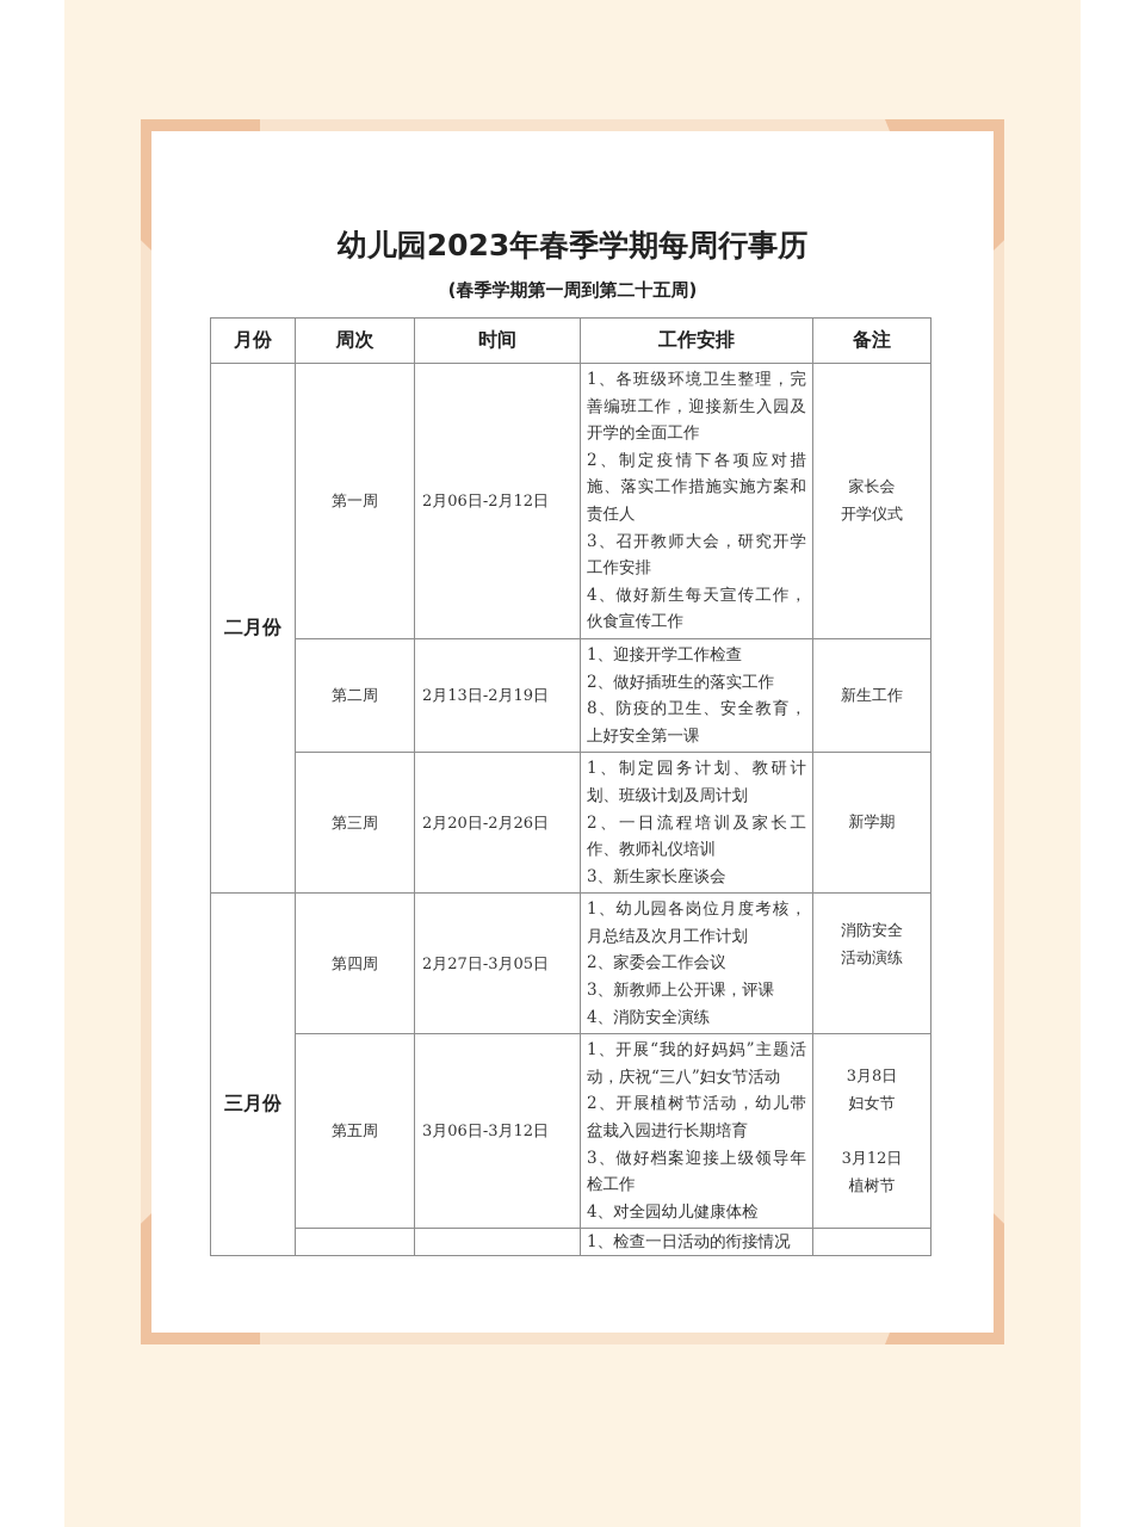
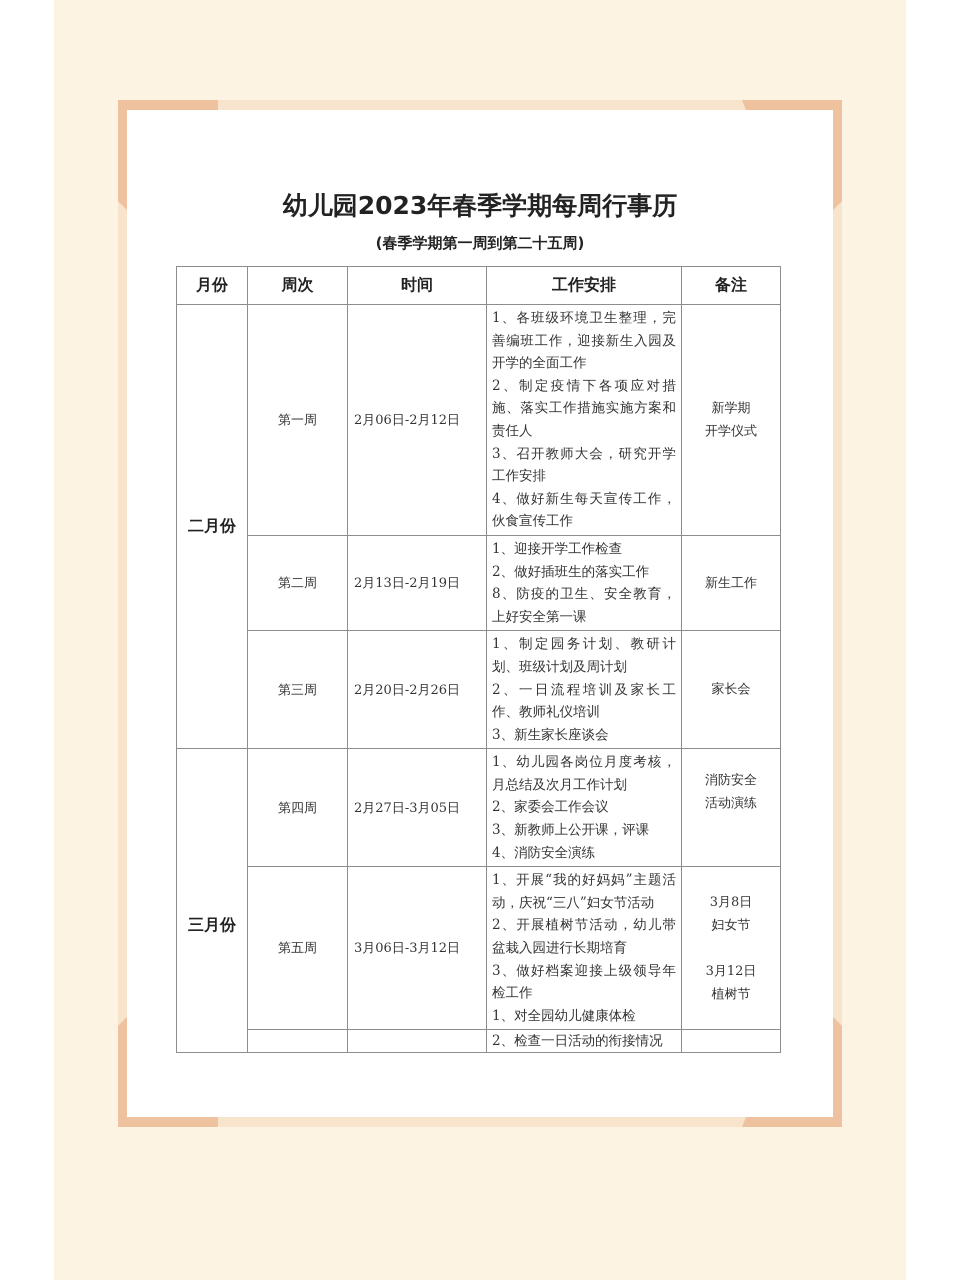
  幼儿园2023年春季学期每周行事历
  (春季学期第一周到第二十五周)
  月份	周次	时间	工作安排	备注
- 二月份	第一周	2月06日-2月12日	1、各班级环境卫生整理，完善编班工作，迎接新生入园及开学的全面工作 2、制定疫情下各项应对措施、落实工作措施实施方案和责任人 3、召开教师大会，研究开学工作安排 4、做好新生每天宣传工作，伙食宣传工作	家长会 开学仪式
+ 二月份	第一周	2月06日-2月12日	1、各班级环境卫生整理，完善编班工作，迎接新生入园及开学的全面工作 2、制定疫情下各项应对措施、落实工作措施实施方案和责任人 3、召开教师大会，研究开学工作安排 4、做好新生每天宣传工作，伙食宣传工作	新学期 开学仪式
  第二周	2月13日-2月19日	1、迎接开学工作检查 2、做好插班生的落实工作 8、防疫的卫生、安全教育，上好安全第一课	新生工作
- 第三周	2月20日-2月26日	1、制定园务计划、教研计划、班级计划及周计划 2、一日流程培训及家长工作、教师礼仪培训 3、新生家长座谈会	新学期
+ 第三周	2月20日-2月26日	1、制定园务计划、教研计划、班级计划及周计划 2、一日流程培训及家长工作、教师礼仪培训 3、新生家长座谈会	家长会
  三月份	第四周	2月27日-3月05日	1、幼儿园各岗位月度考核，月总结及次月工作计划 2、家委会工作会议 3、新教师上公开课，评课 4、消防安全演练	消防安全 活动演练
- 第五周	3月06日-3月12日	1、开展“我的好妈妈”主题活动，庆祝“三八”妇女节活动 2、开展植树节活动，幼儿带盆栽入园进行长期培育 3、做好档案迎接上级领导年检工作 4、对全园幼儿健康体检	3月8日 妇女节 3月12日 植树节
+ 第五周	3月06日-3月12日	1、开展“我的好妈妈”主题活动，庆祝“三八”妇女节活动 2、开展植树节活动，幼儿带盆栽入园进行长期培育 3、做好档案迎接上级领导年检工作 1、对全园幼儿健康体检	3月8日 妇女节 3月12日 植树节
- 		1、检查一日活动的衔接情况
+ 		2、检查一日活动的衔接情况
